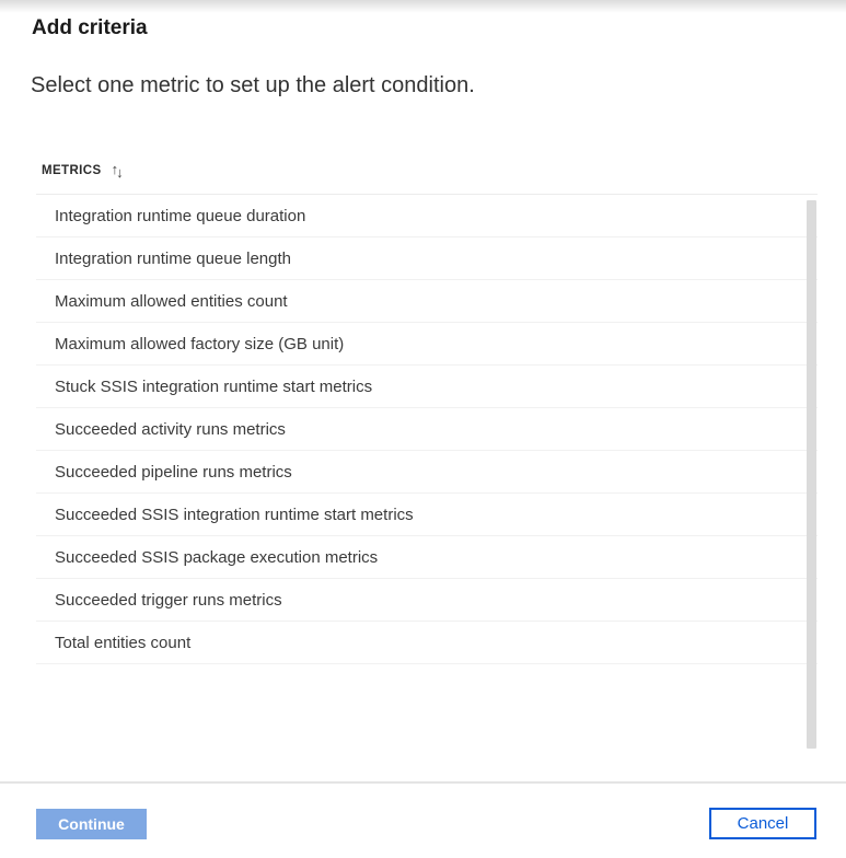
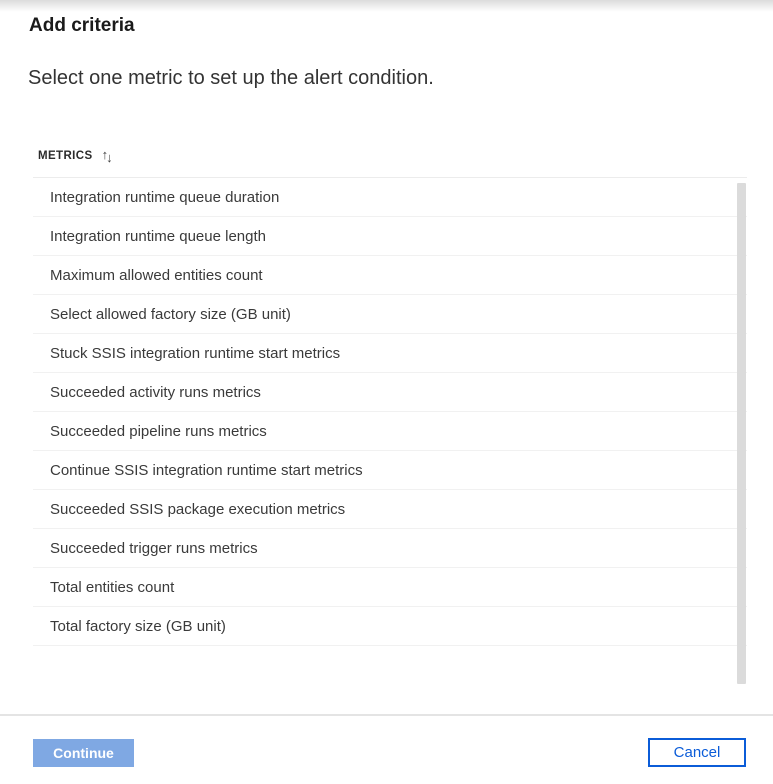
  Add criteria
  Select one metric to set up the alert condition.
  METRICS
  ↑↓
  Integration runtime queue duration
  Integration runtime queue length
  Maximum allowed entities count
- Maximum allowed factory size (GB unit)
+ Select allowed factory size (GB unit)
  Stuck SSIS integration runtime start metrics
  Succeeded activity runs metrics
  Succeeded pipeline runs metrics
- Succeeded SSIS integration runtime start metrics
+ Continue SSIS integration runtime start metrics
  Succeeded SSIS package execution metrics
  Succeeded trigger runs metrics
  Total entities count
+ Total factory size (GB unit)
  Continue
  Cancel
